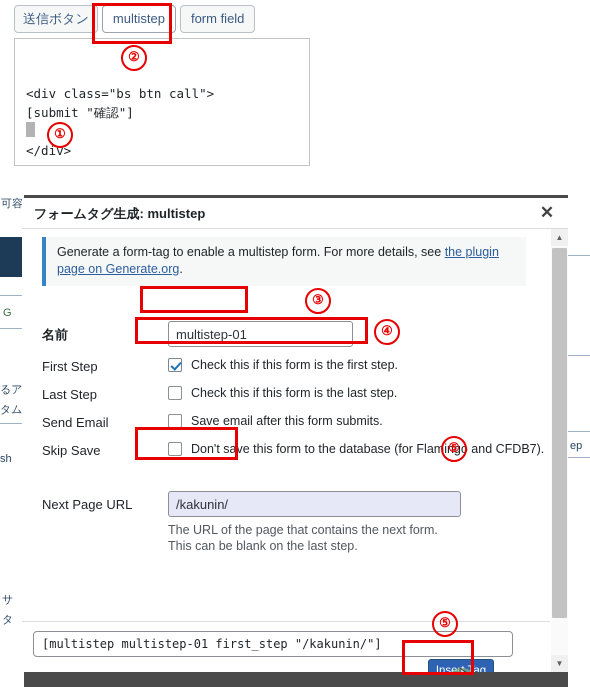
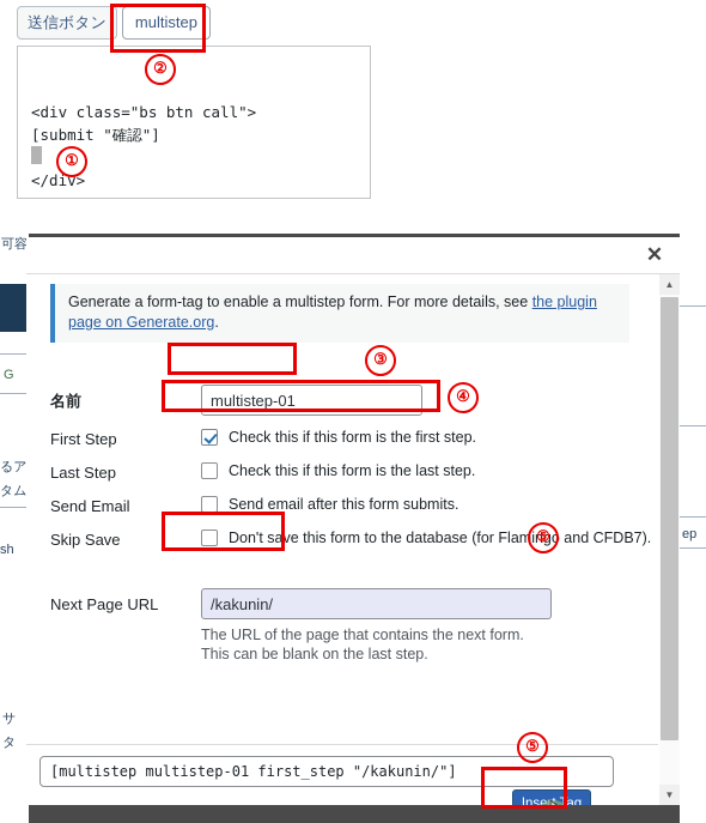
  送信ボタン
  multistep
- form field
  <div class="bs btn call">
  [submit "確認"]
  </div>
  可容
  G
  るア
  タム
  sh
  サ
  タ
  ep
- フォームタグ生成: multistep
  ✕
  Generate a form-tag to enable a multistep form. For more details, see the plugin page on Generate.org.
  名前
  multistep-01
  First Step
  Check this if this form is the first step.
  Last Step
  Check this if this form is the last step.
  Send Email
- Save email after this form submits.
+ Send email after this form submits.
  Skip Save
  Don't save this form to the database (for Flamingo and CFDB7).
  Next Page URL
  /kakunin/
  The URL of the page that contains the next form.
  This can be blank on the last step.
  [multistep multistep-01 first_step "/kakunin/"]
  Insert Tag
  ▲
  ▼
  ②
  ①
  ③
  ④
  ⑤
  ⑤
